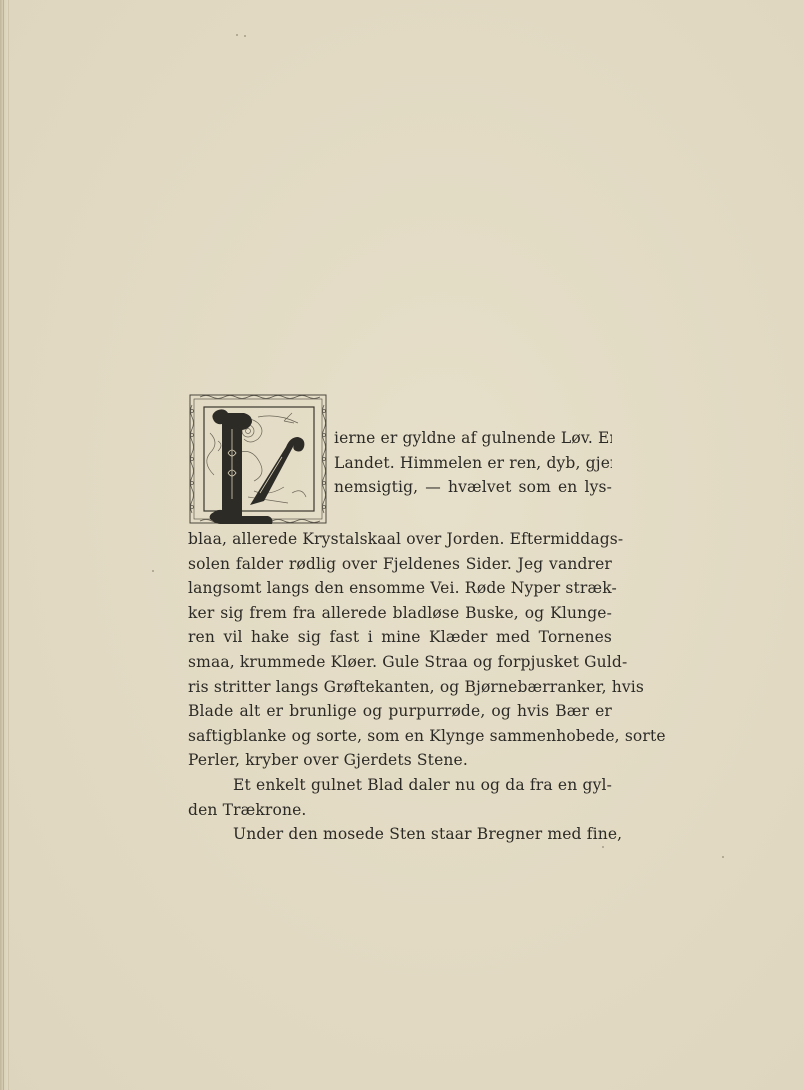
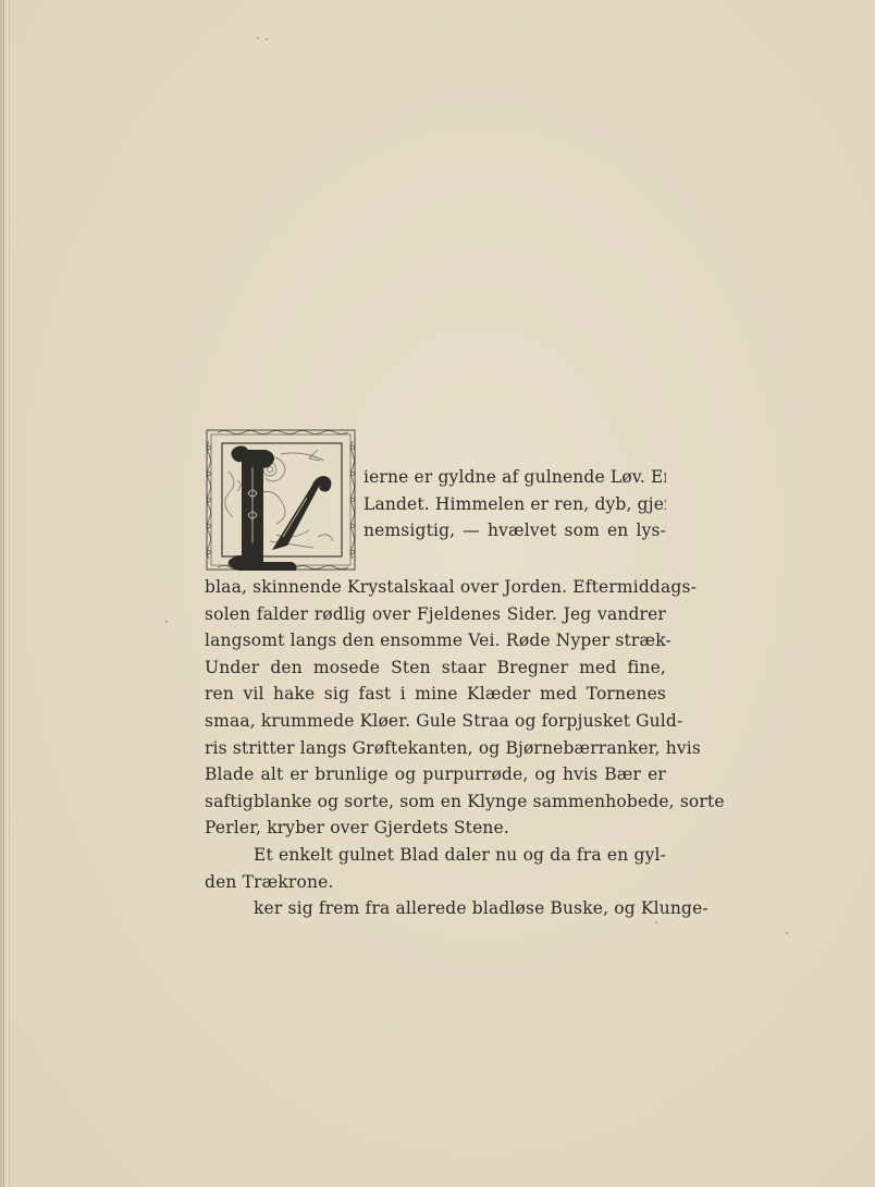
  ierne er gyldne af gulnende Løv. E
  Landet. Himmelen er ren, dyb, gje
  nemsigtig, — hvælvet som en lys-
- blaa, allerede Krystalskaal over Jorden. Eftermiddags-
+ blaa, skinnende Krystalskaal over Jorden. Eftermiddags-
  solen falder rødlig over Fjeldenes Sider. Jeg vandrer
  langsomt langs den ensomme Vei. Røde Nyper stræk-
- ker sig frem fra allerede bladløse Buske, og Klunge-
+ Under den mosede Sten staar Bregner med fine,
  ren vil hake sig fast i mine Klæder med Tornenes
  smaa, krummede Kløer. Gule Straa og forpjusket Guld-
  ris stritter langs Grøftekanten, og Bjørnebærranker, hvis
  Blade alt er brunlige og purpurrøde, og hvis Bær er
  saftigblanke og sorte, som en Klynge sammenhobede, sorte
  Perler, kryber over Gjerdets Stene.
  Et enkelt gulnet Blad daler nu og da fra en gyl-
  den Trækrone.
- Under den mosede Sten staar Bregner med fine,
+ ker sig frem fra allerede bladløse Buske, og Klunge-
